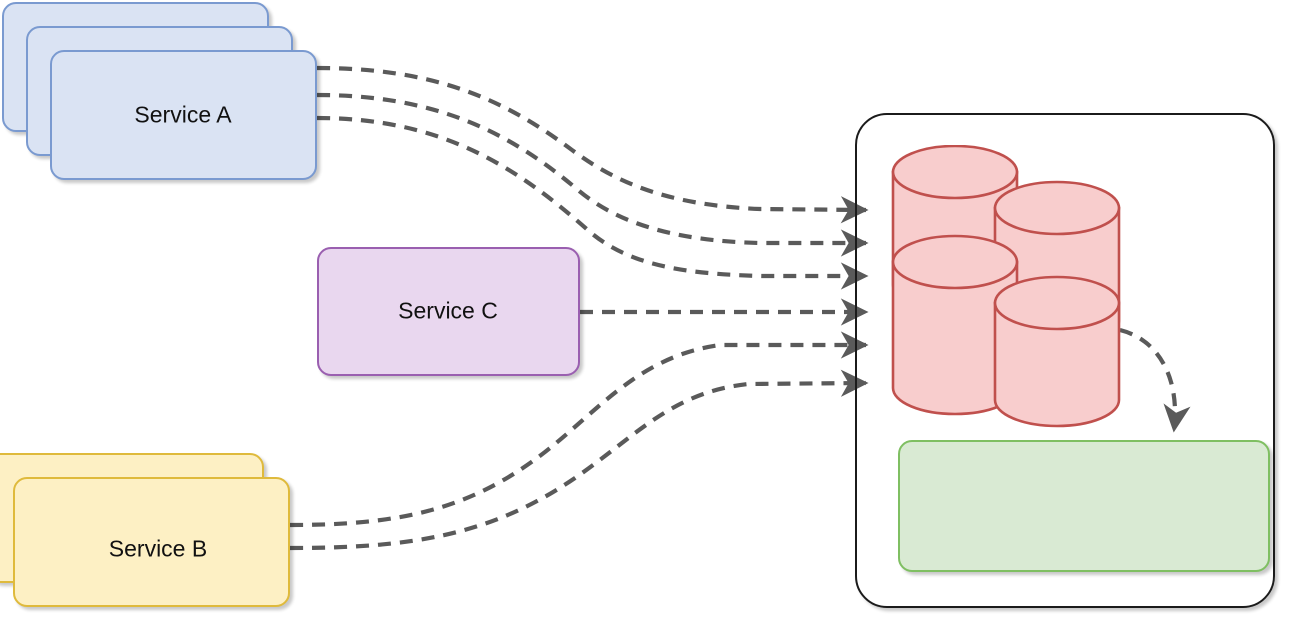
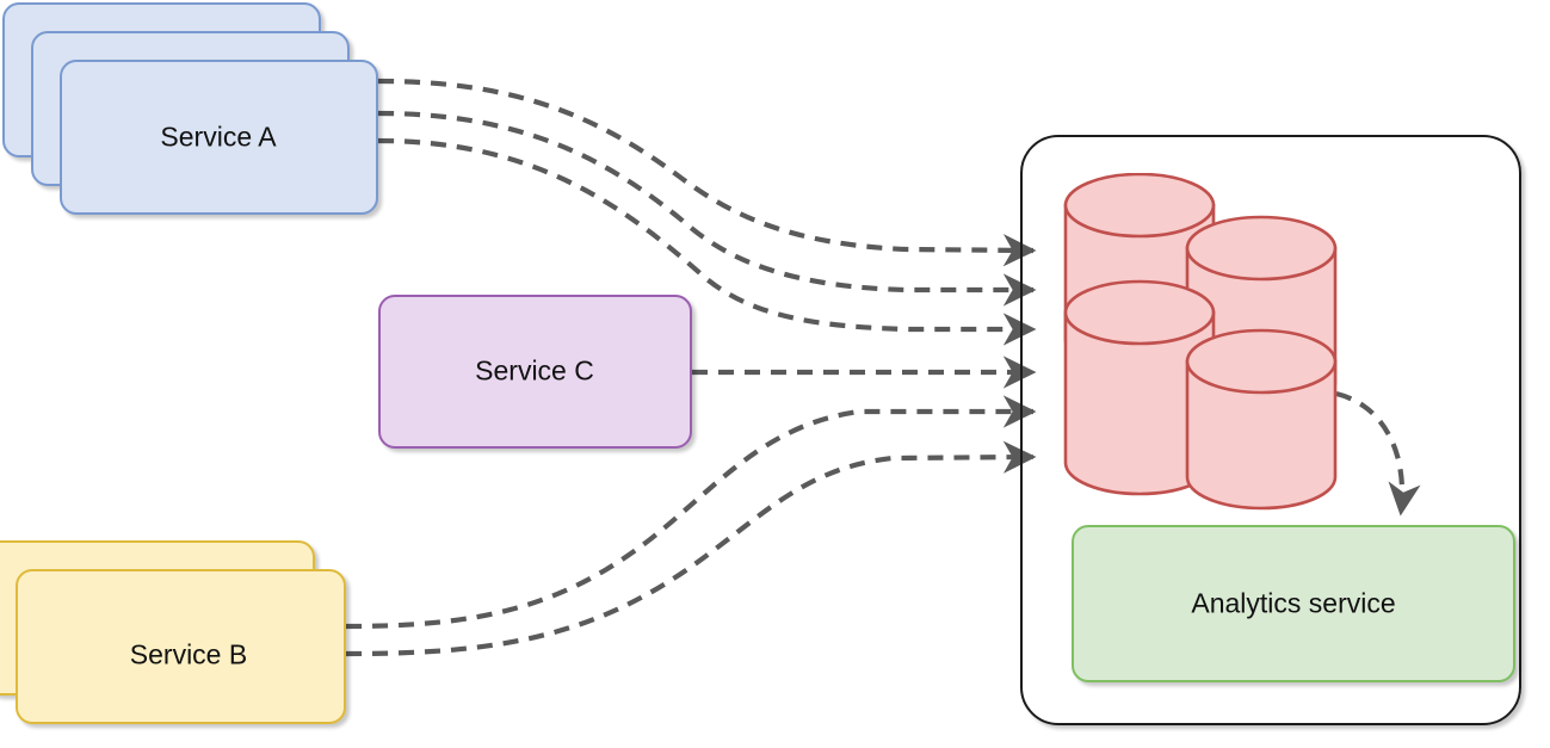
  Service A
  Service C
  Service B
+ Analytics service
